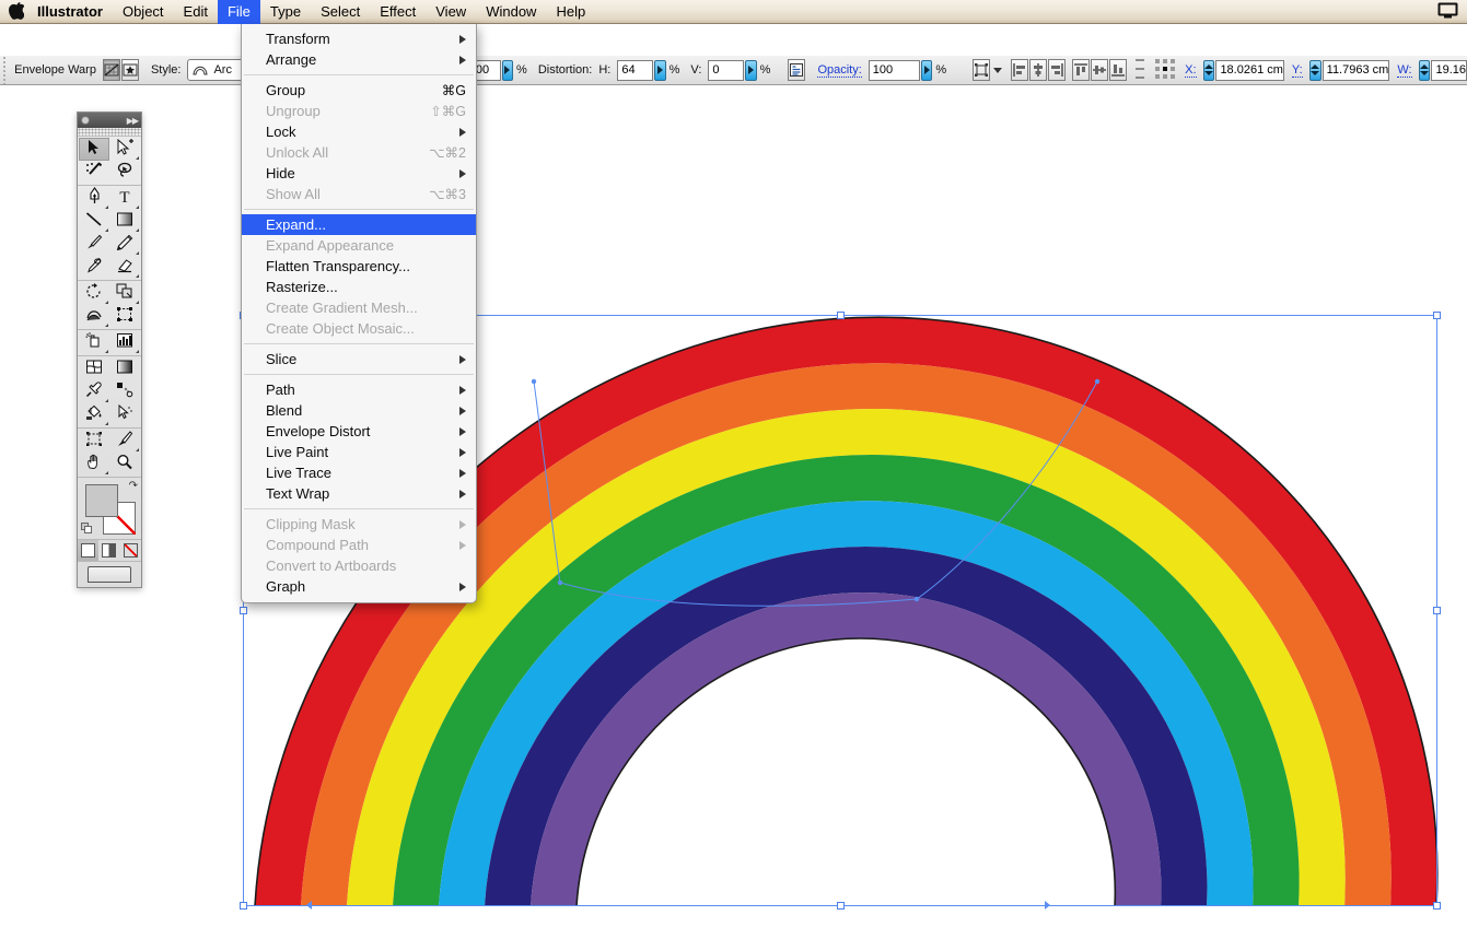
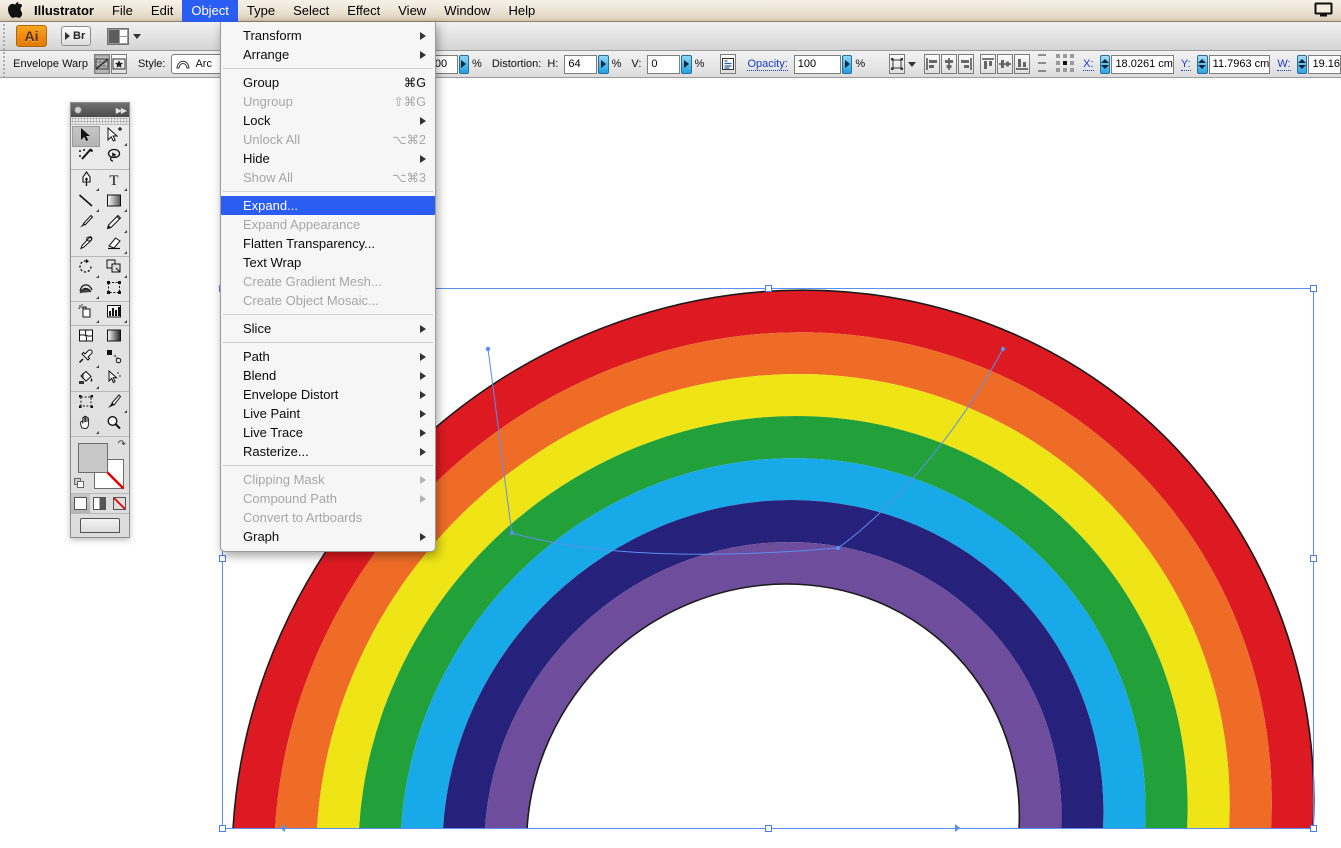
  Illustrator
- Object
+ File
  Edit
- File
+ Object
  Type
  Select
  Effect
  View
  Window
  Help
+ Ai
+ Br
  Envelope Warp
  Style:
  Arc
  %
  Distortion:
  H:
  64
  %
  V:
  0
  %
  Opacity:
  100
  %
  X:
  18.0261 cm
  Y:
  11.7963 cm
  W:
  19.16
  ▶▶
  T
  ↷
  Transform
  Arrange
  Group
  ⌘G
  Ungroup
  ⇧⌘G
  Lock
  Unlock All
  ⌥⌘2
  Hide
  Show All
  ⌥⌘3
  Expand...
  Expand Appearance
  Flatten Transparency...
- Rasterize...
+ Text Wrap
  Create Gradient Mesh...
  Create Object Mosaic...
  Slice
  Path
  Blend
  Envelope Distort
  Live Paint
  Live Trace
- Text Wrap
+ Rasterize...
  Clipping Mask
  Compound Path
  Convert to Artboards
  Graph
